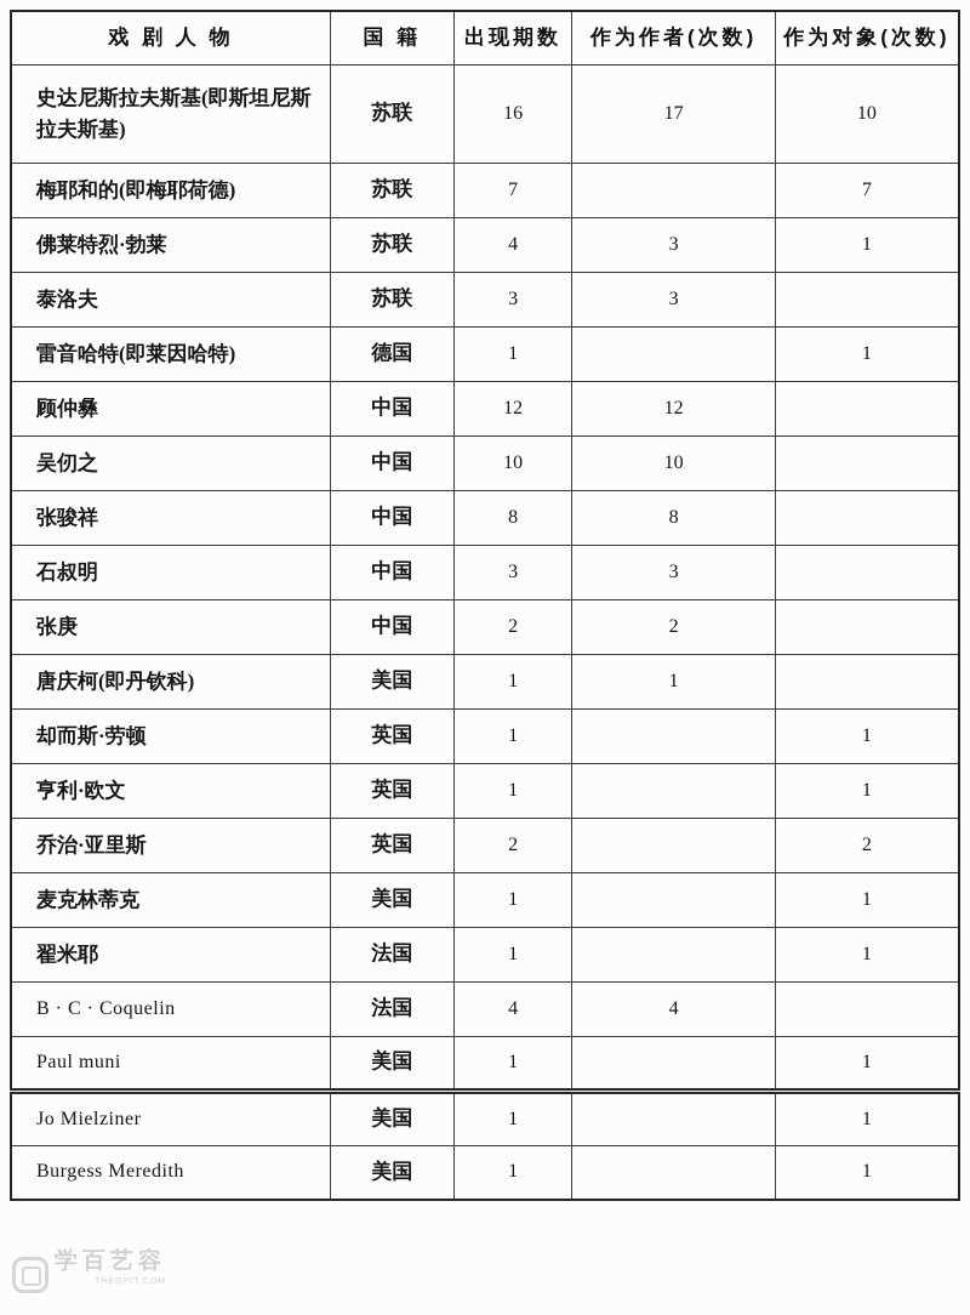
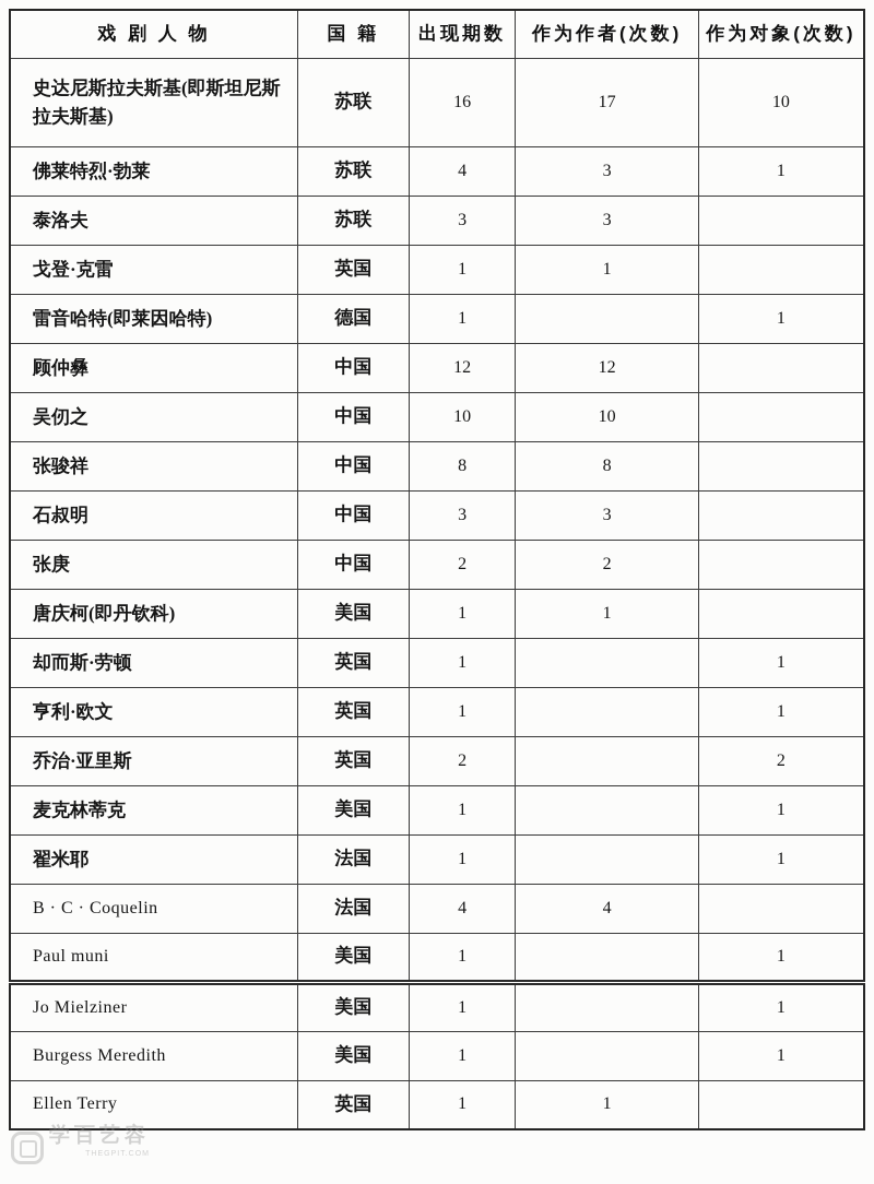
  戏 剧 人 物	国 籍	出现期数	作为作者(次数)	作为对象(次数)
  史达尼斯拉夫斯基(即斯坦尼斯拉夫斯基)	苏联	16	17	10
- 梅耶和的(即梅耶荷德)	苏联	7		7
  佛莱特烈·勃莱	苏联	4	3	1
  泰洛夫	苏联	3	3
+ 戈登·克雷	英国	1	1
  雷音哈特(即莱因哈特)	德国	1		1
  顾仲彝	中国	12	12
  吴仞之	中国	10	10
  张骏祥	中国	8	8
  石叔明	中国	3	3
  张庚	中国	2	2
  唐庆柯(即丹钦科)	美国	1	1
  却而斯·劳顿	英国	1		1
  亨利·欧文	英国	1		1
  乔治·亚里斯	英国	2		2
  麦克林蒂克	美国	1		1
  翟米耶	法国	1		1
  B · C · Coquelin	法国	4	4
  Paul muni	美国	1		1
  Jo Mielziner	美国	1		1
  Burgess Meredith	美国	1		1
+ Ellen Terry	英国	1	1
  学百艺容
